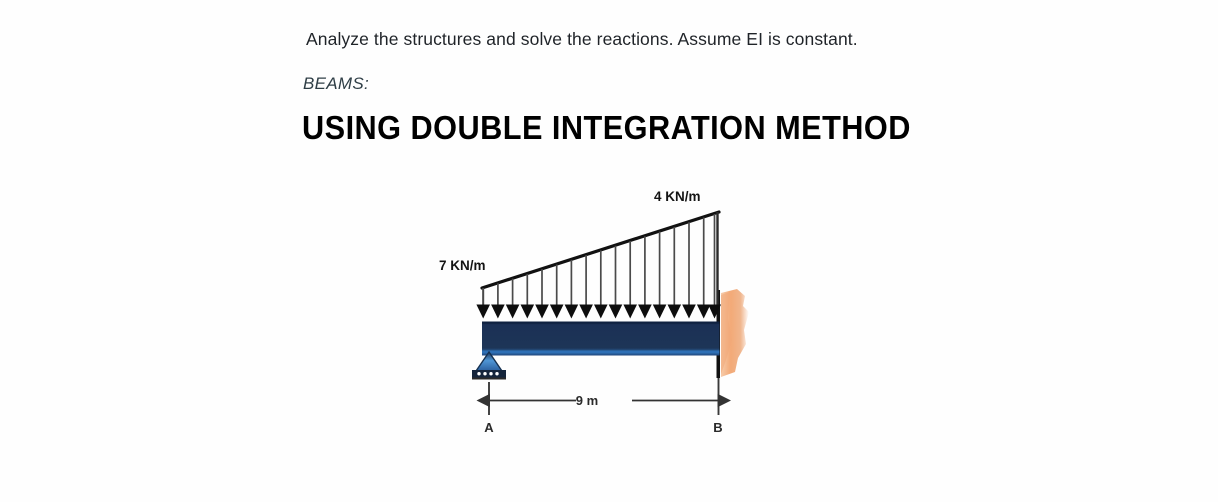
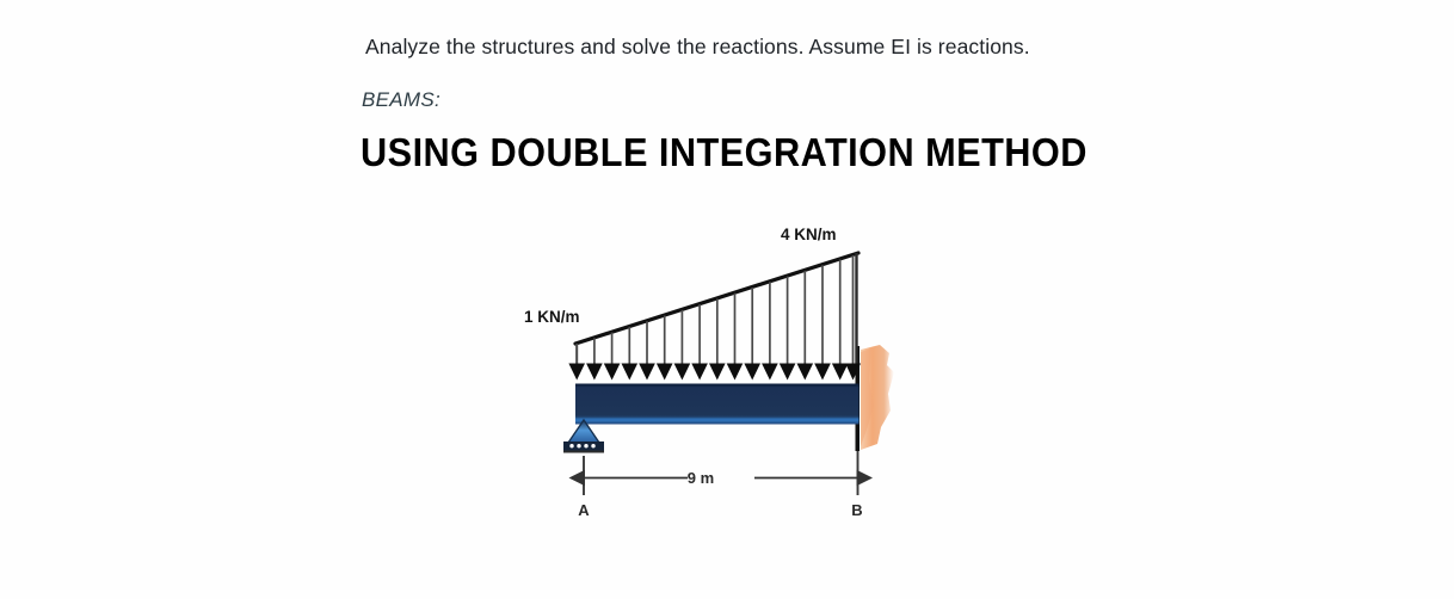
- Analyze the structures and solve the reactions. Assume EI is constant.
+ Analyze the structures and solve the reactions. Assume EI is reactions.
  BEAMS:
  USING DOUBLE INTEGRATION METHOD
- 7 KN/m
+ 1 KN/m
  4 KN/m
  9 m
  A
  B
